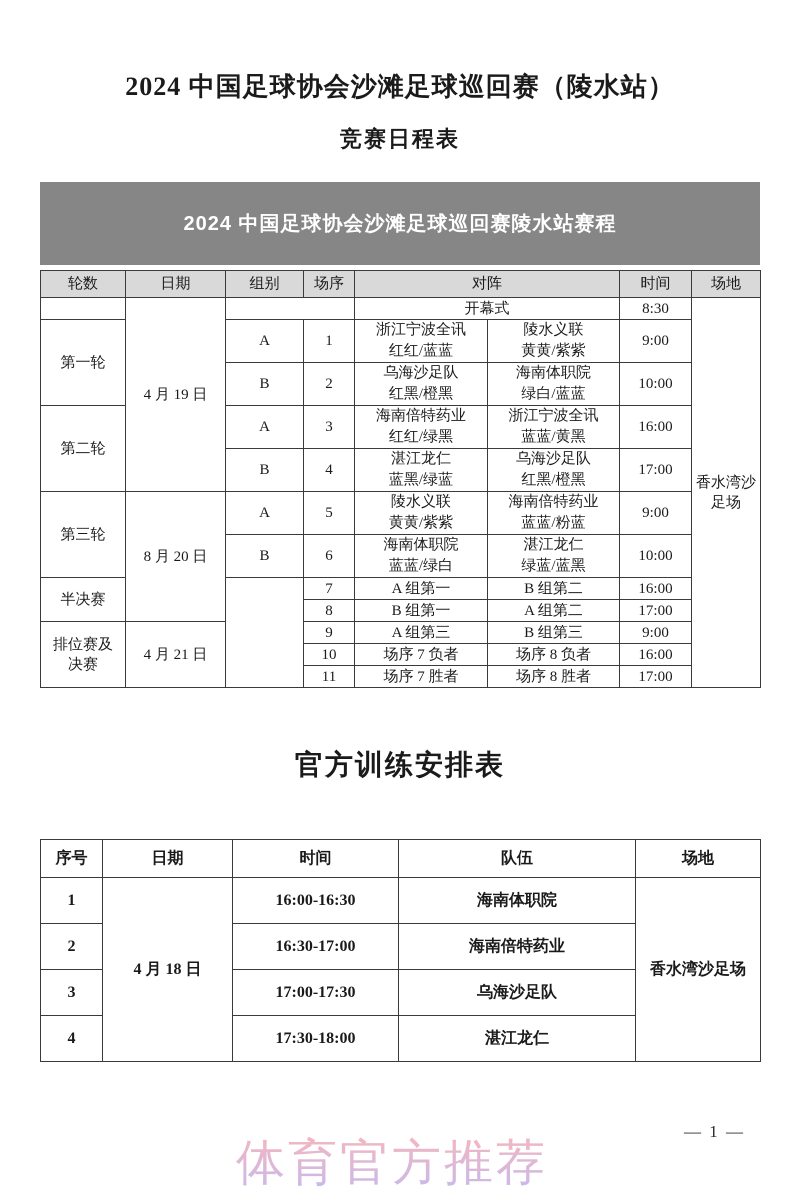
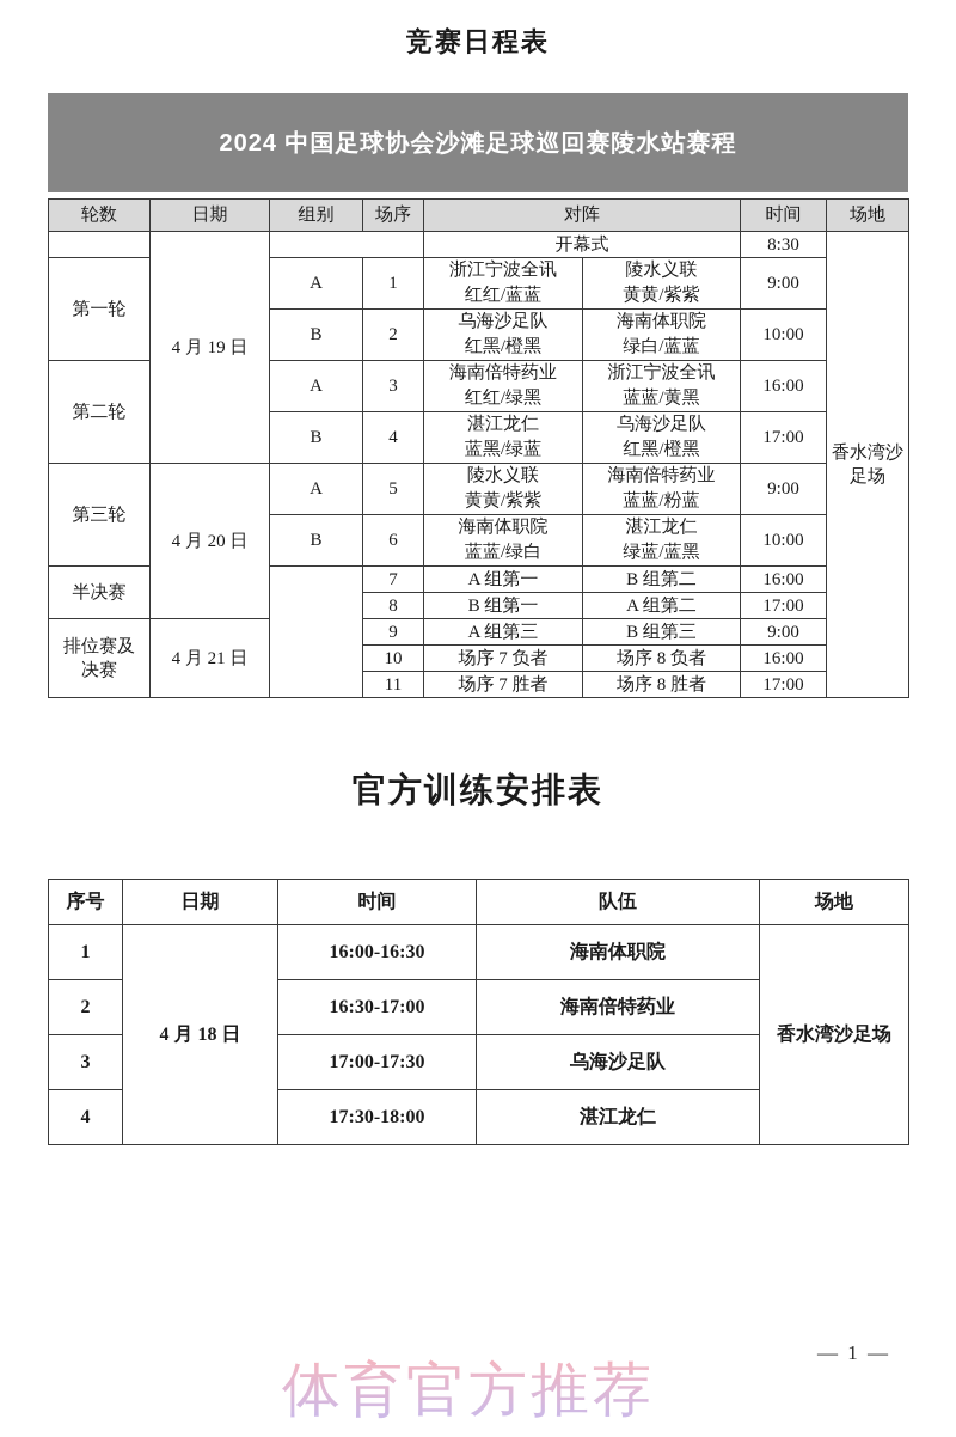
- 2024 中国足球协会沙滩足球巡回赛（陵水站）
  竞赛日程表
  2024 中国足球协会沙滩足球巡回赛陵水站赛程
  轮数	日期	组别	场序	对阵	时间	场地
  	4 月 19 日		开幕式	8:30	香水湾沙足场
  第一轮	A	1	浙江宁波全讯 红红/蓝蓝	陵水义联 黄黄/紫紫	9:00
  B	2	乌海沙足队 红黑/橙黑	海南体职院 绿白/蓝蓝	10:00
  第二轮	A	3	海南倍特药业 红红/绿黑	浙江宁波全讯 蓝蓝/黄黑	16:00
  B	4	湛江龙仁 蓝黑/绿蓝	乌海沙足队 红黑/橙黑	17:00
- 第三轮	8 月 20 日	A	5	陵水义联 黄黄/紫紫	海南倍特药业 蓝蓝/粉蓝	9:00
+ 第三轮	4 月 20 日	A	5	陵水义联 黄黄/紫紫	海南倍特药业 蓝蓝/粉蓝	9:00
  B	6	海南体职院 蓝蓝/绿白	湛江龙仁 绿蓝/蓝黑	10:00
  半决赛		7	A 组第一	B 组第二	16:00
  8	B 组第一	A 组第二	17:00
  排位赛及 决赛	4 月 21 日	9	A 组第三	B 组第三	9:00
  10	场序 7 负者	场序 8 负者	16:00
  11	场序 7 胜者	场序 8 胜者	17:00
  官方训练安排表
  序号	日期	时间	队伍	场地
  1	4 月 18 日	16:00-16:30	海南体职院	香水湾沙足场
  2	16:30-17:00	海南倍特药业
  3	17:00-17:30	乌海沙足队
  4	17:30-18:00	湛江龙仁
  — 1 —
  体育官方推荐
